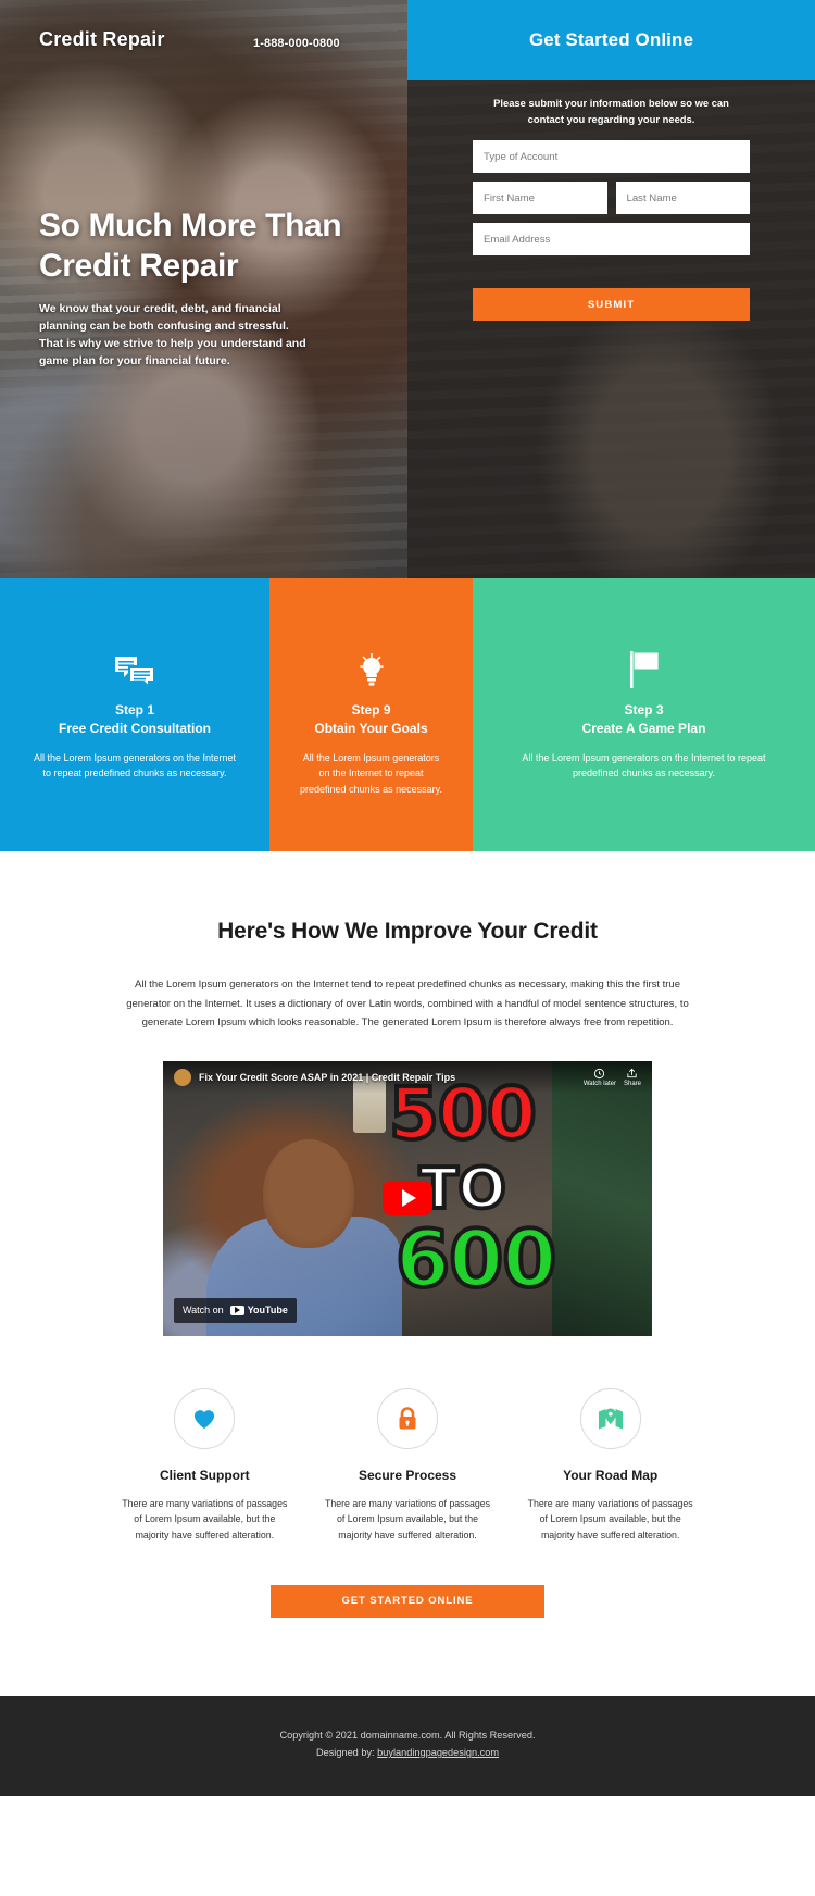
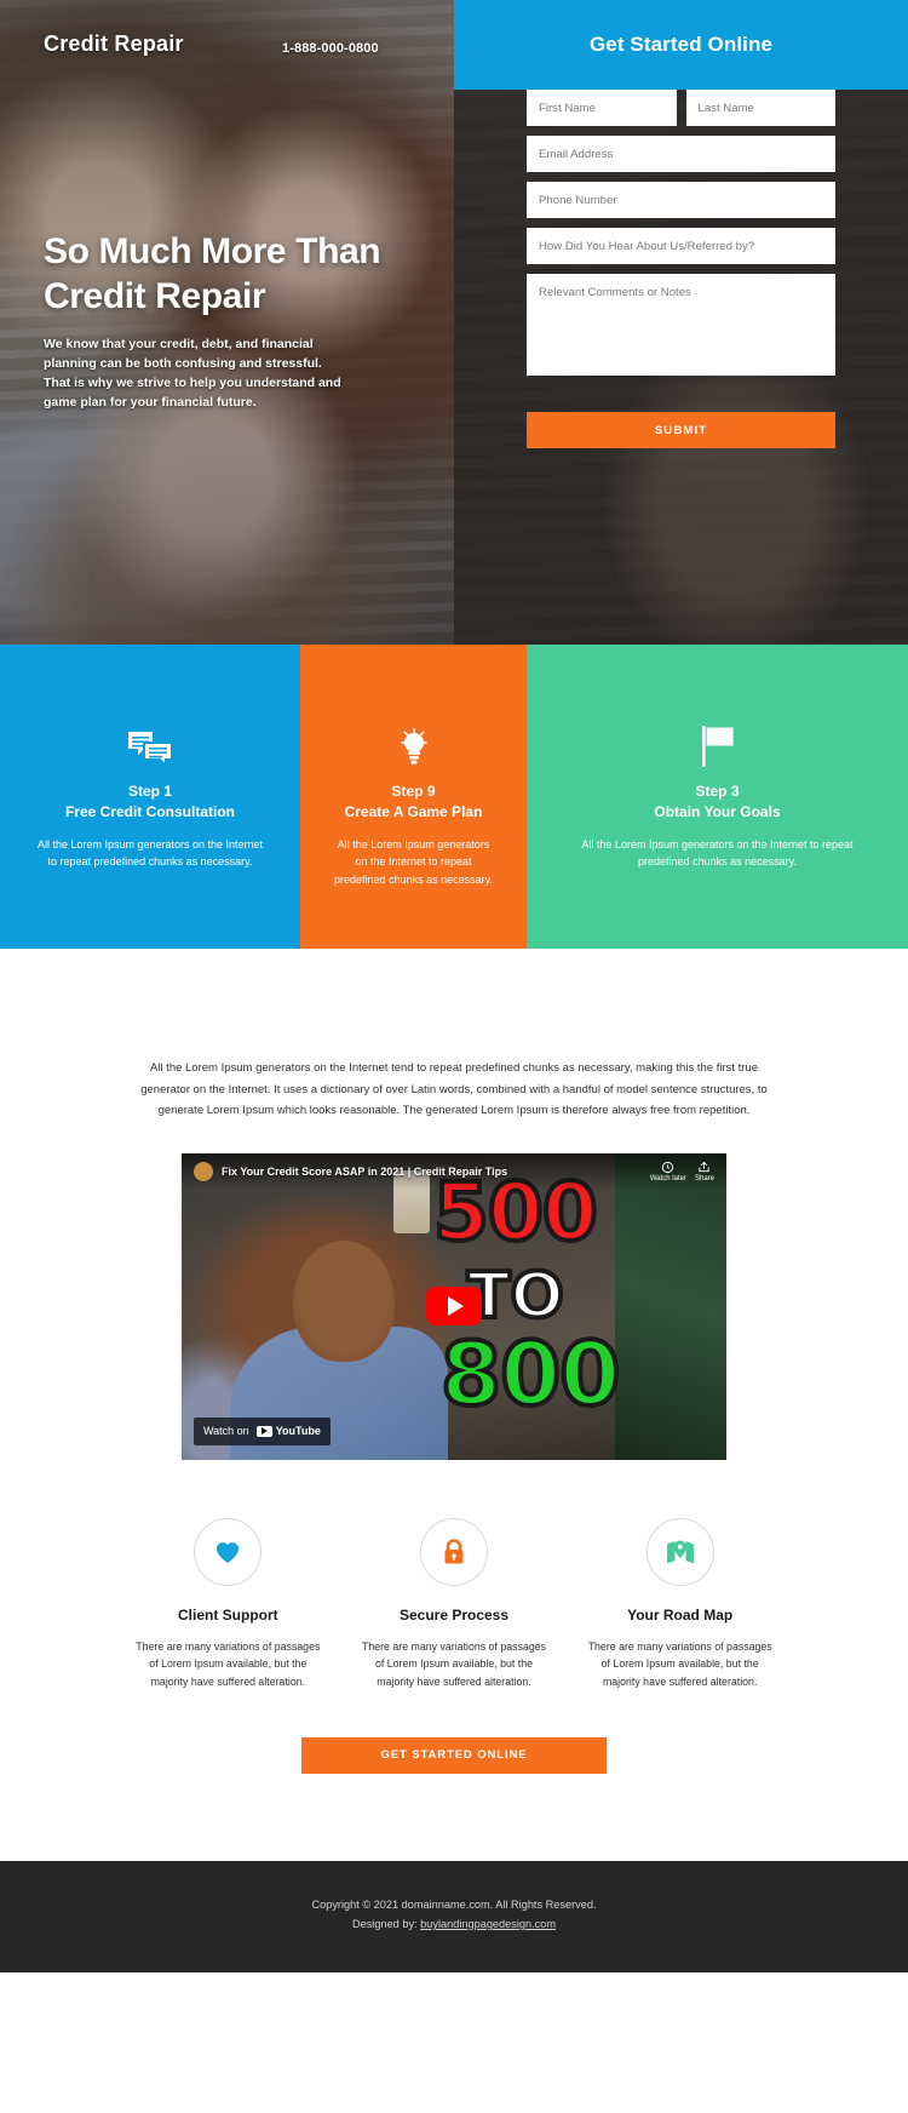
  Credit Repair
  1-888-000-0800
  So Much More Than
  Credit Repair
  We know that your credit, debt, and financial planning can be both confusing and stressful. That is why we strive to help you understand and game plan for your financial future.
  Get Started Online
- Please submit your information below so we can contact you regarding your needs.
- Type of Account
  First Name
  Last Name
  Email Address
+ Phone Number
+ How Did You Hear About Us/Referred by?
+ Relevant Comments or Notes
  SUBMIT
  Step 1
  Free Credit Consultation
  All the Lorem Ipsum generators on the Internet to repeat predefined chunks as necessary.
  Step 9
- Obtain Your Goals
+ Create A Game Plan
  All the Lorem Ipsum generators on the Internet to repeat predefined chunks as necessary.
  Step 3
- Create A Game Plan
+ Obtain Your Goals
  All the Lorem Ipsum generators on the Internet to repeat predefined chunks as necessary.
- Here's How We Improve Your Credit
  All the Lorem Ipsum generators on the Internet tend to repeat predefined chunks as necessary, making this the first true generator on the Internet. It uses a dictionary of over Latin words, combined with a handful of model sentence structures, to generate Lorem Ipsum which looks reasonable. The generated Lorem Ipsum is therefore always free from repetition.
  500
  TO
- 600
+ 800
  Fix Your Credit Score ASAP in 2021 | Credit Repair Tips
  Watch on
  YouTube
  Client Support
  There are many variations of passages of Lorem Ipsum available, but the majority have suffered alteration.
  Secure Process
  There are many variations of passages of Lorem Ipsum available, but the majority have suffered alteration.
  Your Road Map
  There are many variations of passages of Lorem Ipsum available, but the majority have suffered alteration.
  GET STARTED ONLINE
  Copyright © 2021 domainname.com. All Rights Reserved.
  Designed by: buylandingpagedesign.com
